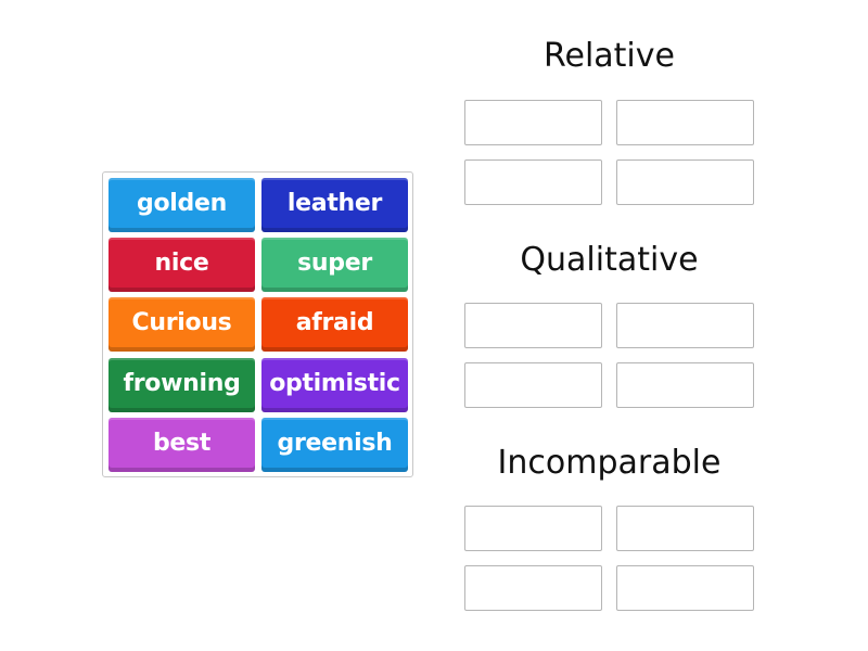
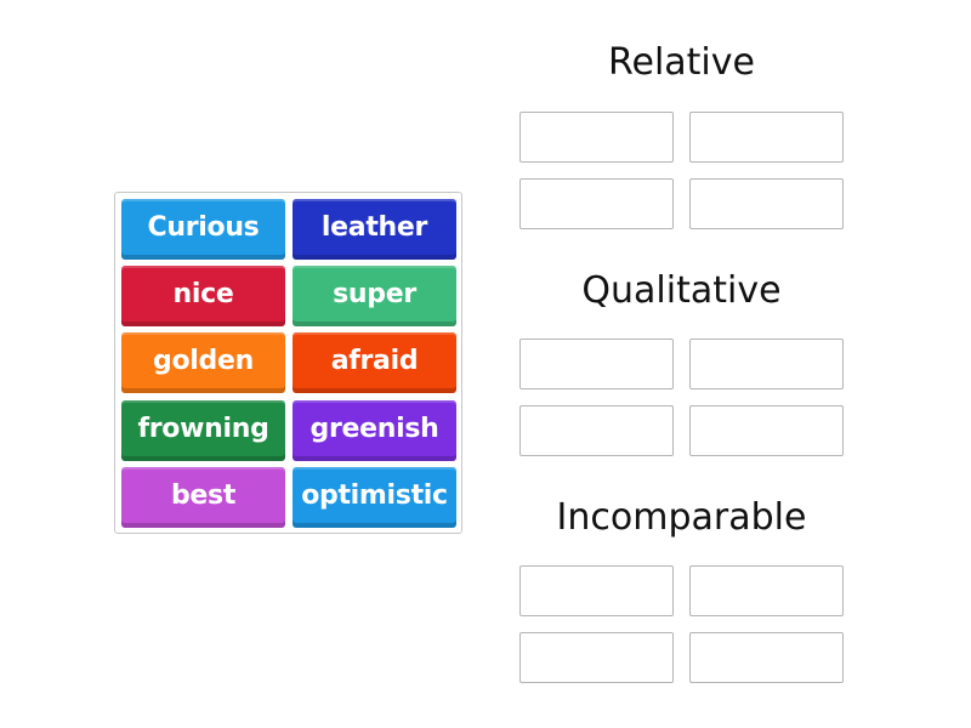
- golden
+ Curious
  leather
  nice
  super
- Curious
+ golden
  afraid
  frowning
- optimistic
+ greenish
  best
- greenish
+ optimistic
  Relative
  Qualitative
  Incomparable
